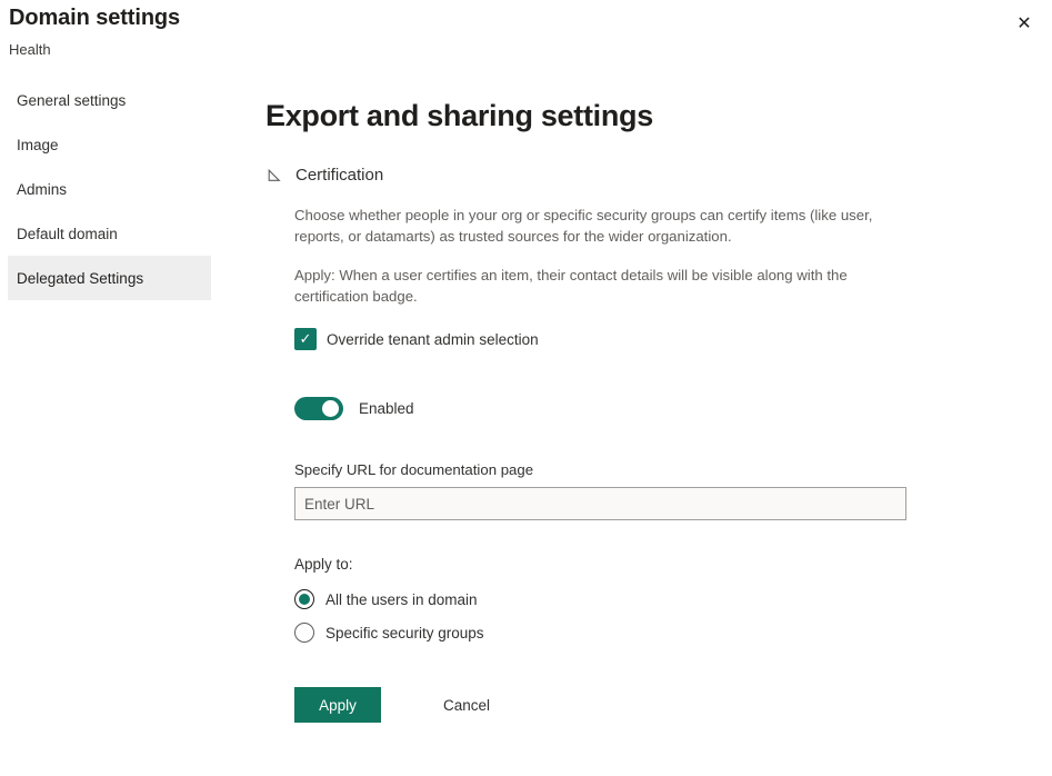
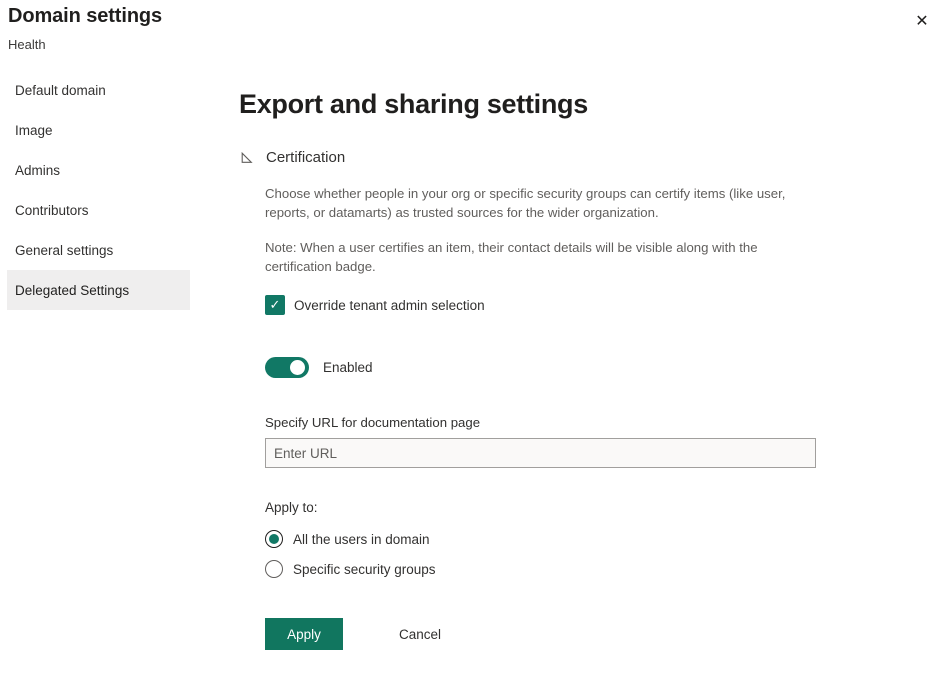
  Domain settings
  Health
  ✕
- General settings
+ Default domain
  Image
  Admins
+ Contributors
- Default domain
+ General settings
  Delegated Settings
  Export and sharing settings
  Certification
  Choose whether people in your org or specific security groups can certify items (like user, reports, or datamarts) as trusted sources for the wider organization.
- Apply: When a user certifies an item, their contact details will be visible along with the certification badge.
+ Note: When a user certifies an item, their contact details will be visible along with the certification badge.
  ✓
  Override tenant admin selection
  Enabled
  Specify URL for documentation page
  Enter URL
  Apply to:
  All the users in domain
  Specific security groups
  Apply
  Cancel
